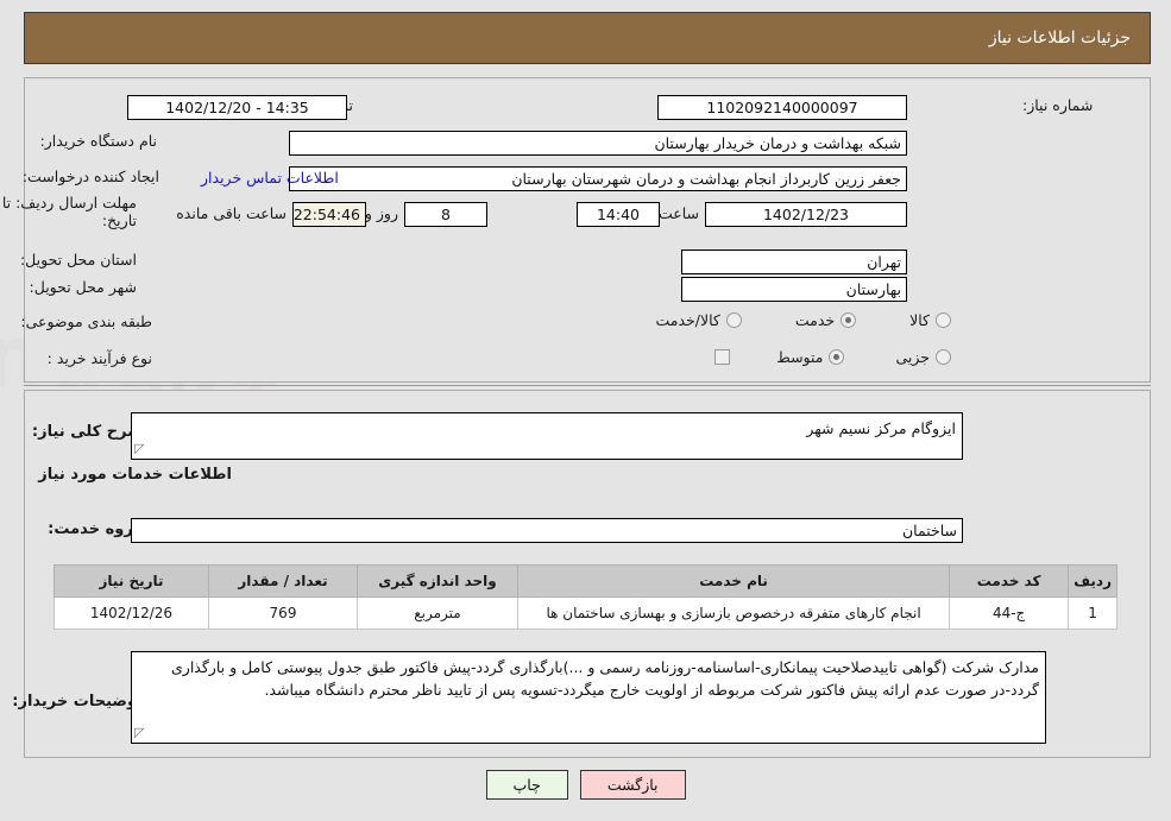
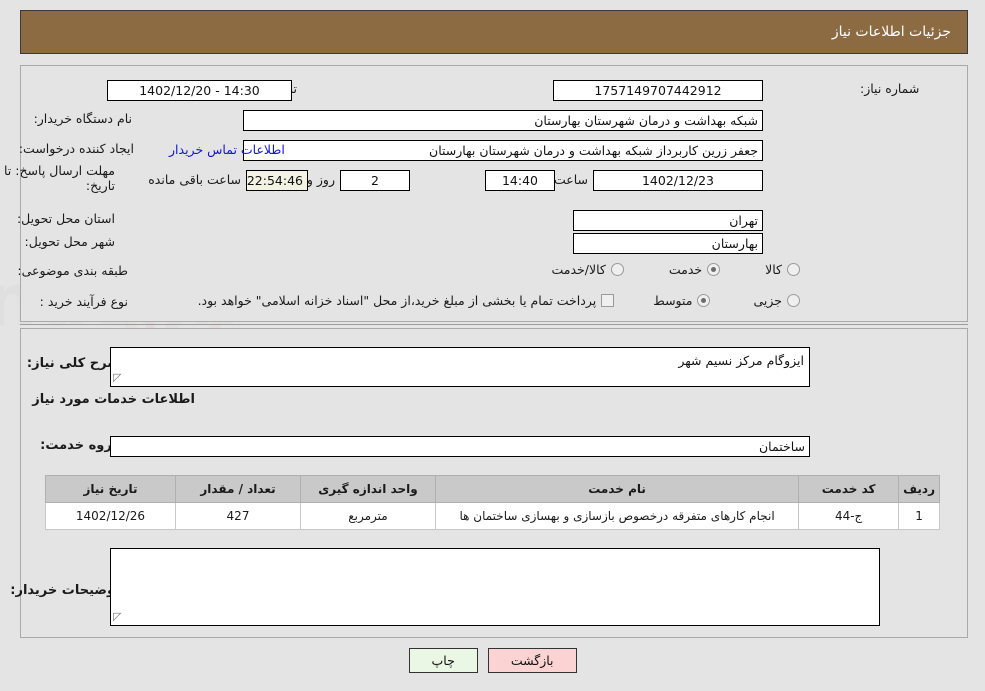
  جزئیات اطلاعات نیاز
  شماره نیاز:
- 1102092140000097
+ 1757149707442912
- 14:35 - 1402/12/20
+ 14:30 - 1402/12/20
  نام دستگاه خریدار:
- شبکه بهداشت و درمان خریدار بهارستان
+ شبکه بهداشت و درمان شهرستان بهارستان
  ایجاد کننده درخواست:
- جعفر زرین کاربرداز انجام بهداشت و درمان شهرستان بهارستان
+ جعفر زرین کاربرداز شبکه بهداشت و درمان شهرستان بهارستان
  اطلاعات تماس خریدار
- مهلت ارسال ردیف: تا تاریخ:
+ مهلت ارسال پاسخ: تا تاریخ:
  1402/12/23
  ساعت
  14:40
- 8
+ 2
  روز و
  22:54:46
  ساعت باقی مانده
  استان محل تحویل:
  تهران
  شهر محل تحویل:
  بهارستان
  طبقه بندی موضوعی:
  کالا
  خدمت
  کالا/خدمت
  نوع فرآیند خرید :
  جزیی
  متوسط
+ پرداخت تمام یا بخشی از مبلغ خرید،از محل "اسناد خزانه اسلامی" خواهد بود.
  رح کلی نیاز:
  ایزوگام مرکز نسیم شهر
  ◸
  اطلاعات خدمات مورد نیاز
  روه خدمت:
  ساختمان
  ردیف	کد خدمت	نام خدمت	واحد اندازه گیری	تعداد / مقدار	تاریخ نیاز
- 1	ج-44	انجام کارهای متفرقه درخصوص بازسازی و بهسازی ساختمان ها	مترمربع	769	1402/12/26
+ 1	ج-44	انجام کارهای متفرقه درخصوص بازسازی و بهسازی ساختمان ها	مترمربع	427	1402/12/26
  ضیحات خریدار:
- مدارک شرکت (گواهی تاییدصلاحیت پیمانکاری-اساسنامه-روزنامه رسمی و ...)بارگذاری گردد-پیش فاکتور طبق جدول پیوستی کامل و بارگذاری گردد-در صورت عدم ارائه پیش فاکتور شرکت مربوطه از اولویت خارج میگردد-تسویه پس از تایید ناظر محترم دانشگاه میباشد.
  ◸
  بازگشت
  چاپ
